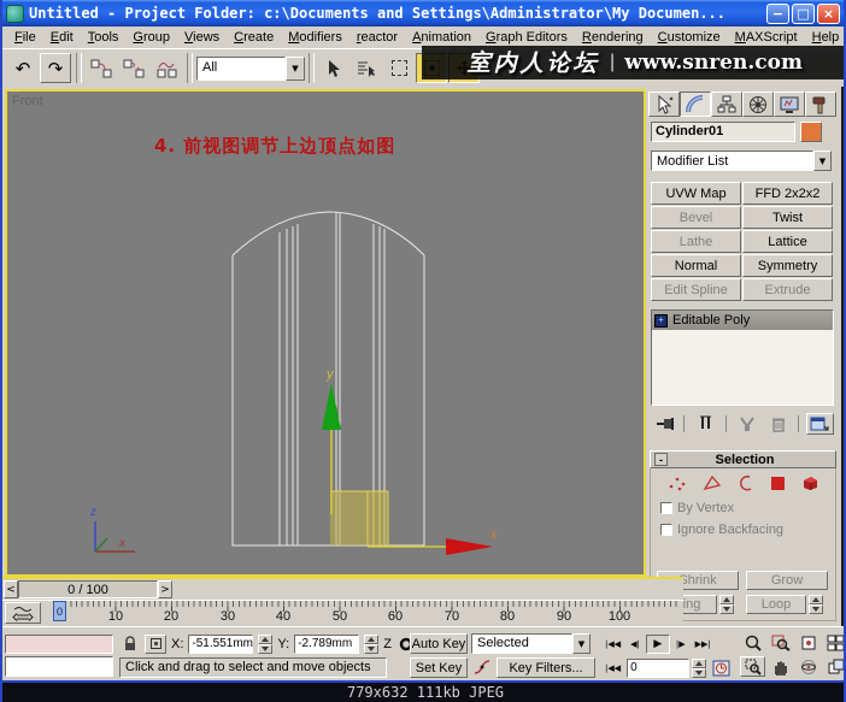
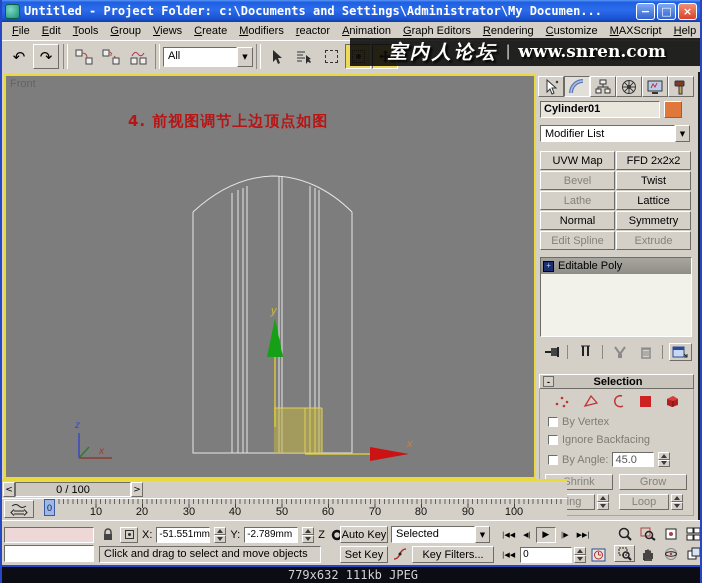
  Untitled - Project Folder: c:\Documents and Settings\Administrator\My Documen...
  −
  □
  ×
  File
  Edit
  Tools
  Group
  Views
  Create
  Modifiers
  reactor
  Animation
  Graph Editors
  Rendering
  Customize
  MAXScript
  Help
  ↶
  ↷
  All
  ▼
  室内人论坛
  |
  www.snren.com
  Front
  4. 前视图调节上边顶点如图
  y
  x
  z
  x
  Cylinder01
  Modifier List
  ▼
  UVW Map
  FFD 2x2x2
  Bevel
  Twist
  Lathe
  Lattice
  Normal
  Symmetry
  Edit Spline
  Extrude
  +
  Editable Poly
  -
  Selection
  By Vertex
  Ignore Backfacing
+ By Angle:
+ 45.0
  Shrink
  Grow
  ing
  Loop
  <
  0 / 100
  >
  10
  20
  30
  40
  50
  60
  70
  80
  90
  100
  0
  X:
  -51.551mm
  Y:
  -2.789mm
  Z
  Click and drag to select and move objects
  Auto Key
  Selected
  ▼
  Set Key
  Key Filters...
  |◀◀
  ◀|
  ▶
  |▶
  ▶▶|
  |◀◀
  0
  779x632 111kb JPEG
